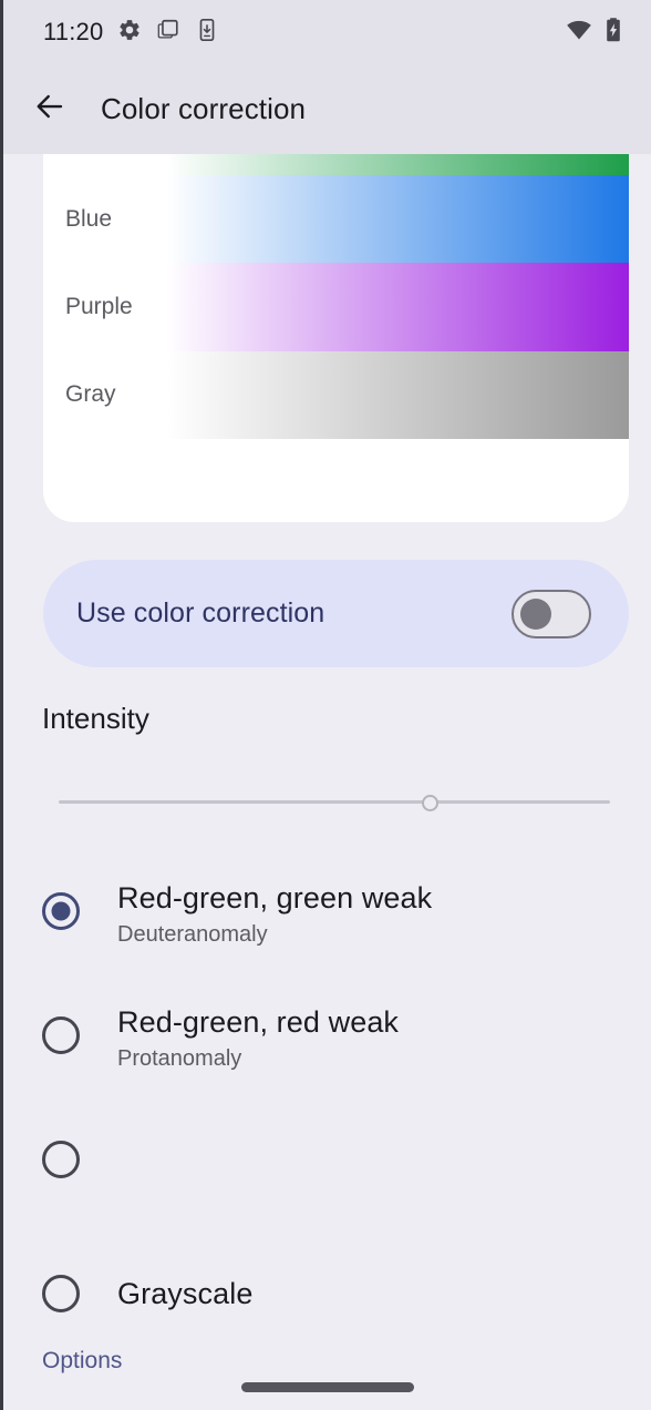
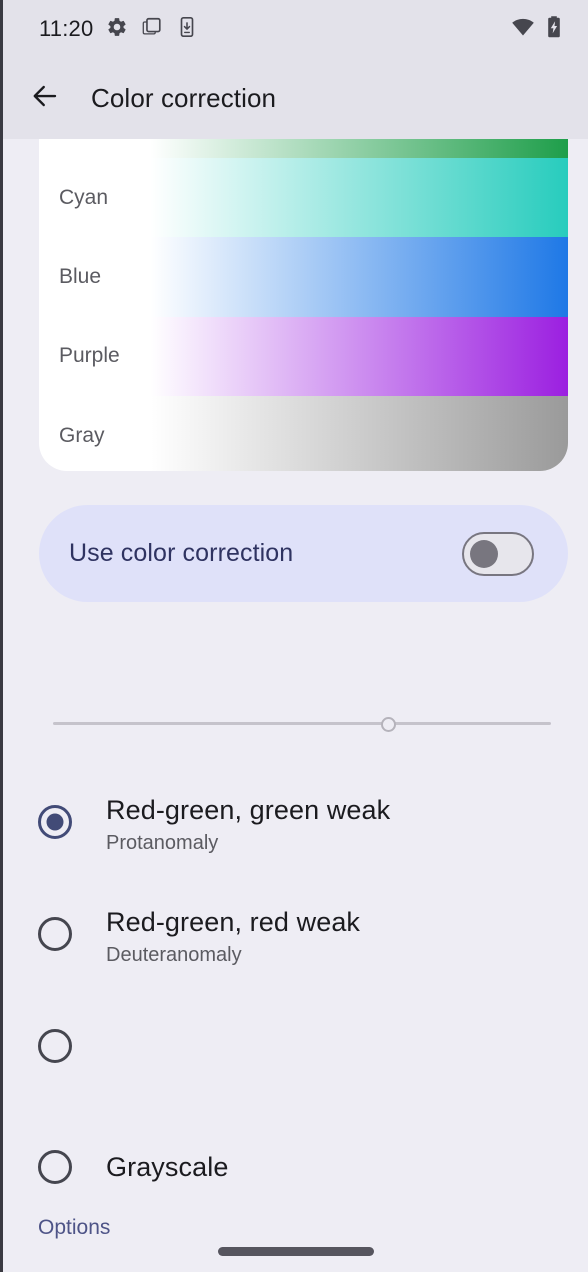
  11:20
  Color correction
+ Cyan
  Blue
  Purple
  Gray
  Use color correction
- Intensity
  Red-green, green weak
- Deuteranomaly
+ Protanomaly
  Red-green, red weak
- Protanomaly
+ Deuteranomaly
  Grayscale
  Options
